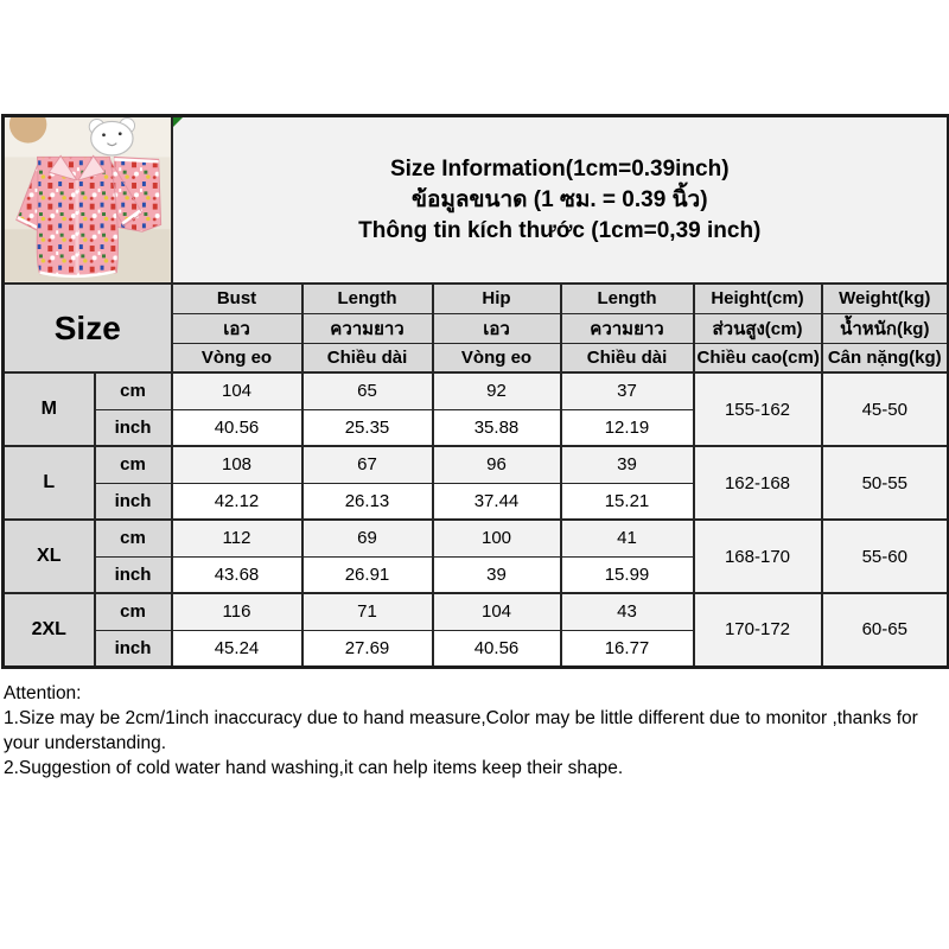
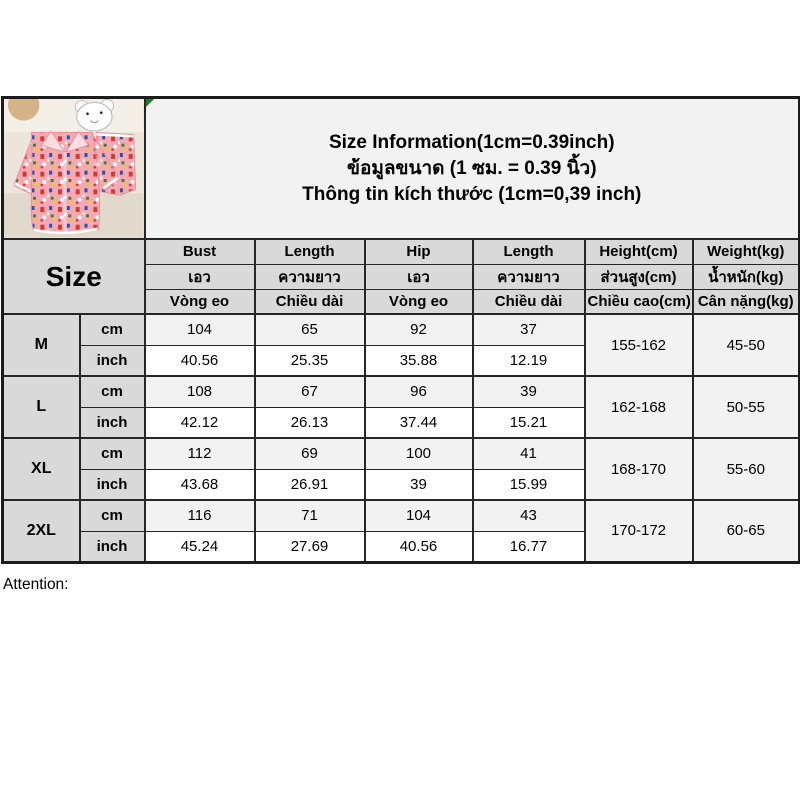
  	Size Information(1cm=0.39inch) ข้อมูลขนาด (1 ซม. = 0.39 นิ้ว) Thông tin kích thước (1cm=0,39 inch)
  Size	Bust	Length	Hip	Length	Height(cm)	Weight(kg)
  เอว	ความยาว	เอว	ความยาว	ส่วนสูง(cm)	น้ำหนัก(kg)
  Vòng eo	Chiều dài	Vòng eo	Chiều dài	Chiều cao(cm)	Cân nặng(kg)
  M	cm	104	65	92	37	155-162	45-50
  inch	40.56	25.35	35.88	12.19
  L	cm	108	67	96	39	162-168	50-55
  inch	42.12	26.13	37.44	15.21
  XL	cm	112	69	100	41	168-170	55-60
  inch	43.68	26.91	39	15.99
  2XL	cm	116	71	104	43	170-172	60-65
  inch	45.24	27.69	40.56	16.77
  Attention:
- 1.Size may be 2cm/1inch inaccuracy due to hand measure,Color may be little different due to monitor ,thanks for your understanding.
- 2.Suggestion of cold water hand washing,it can help items keep their shape.
